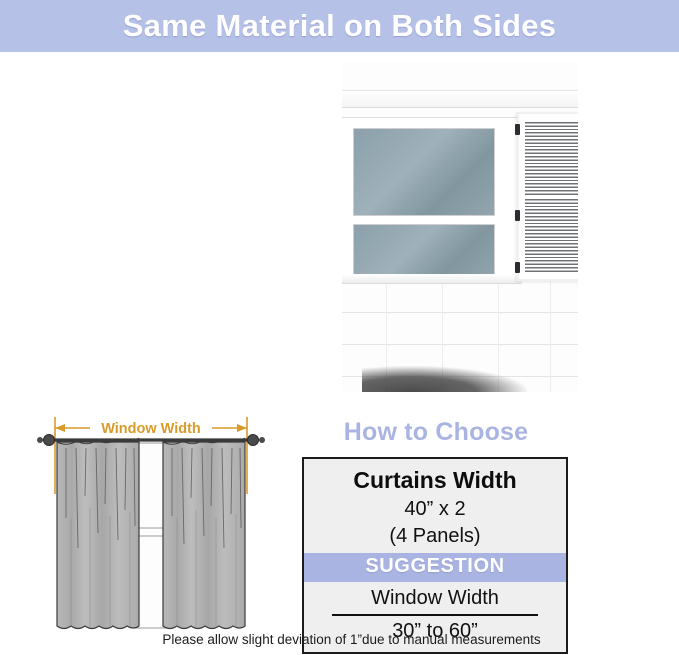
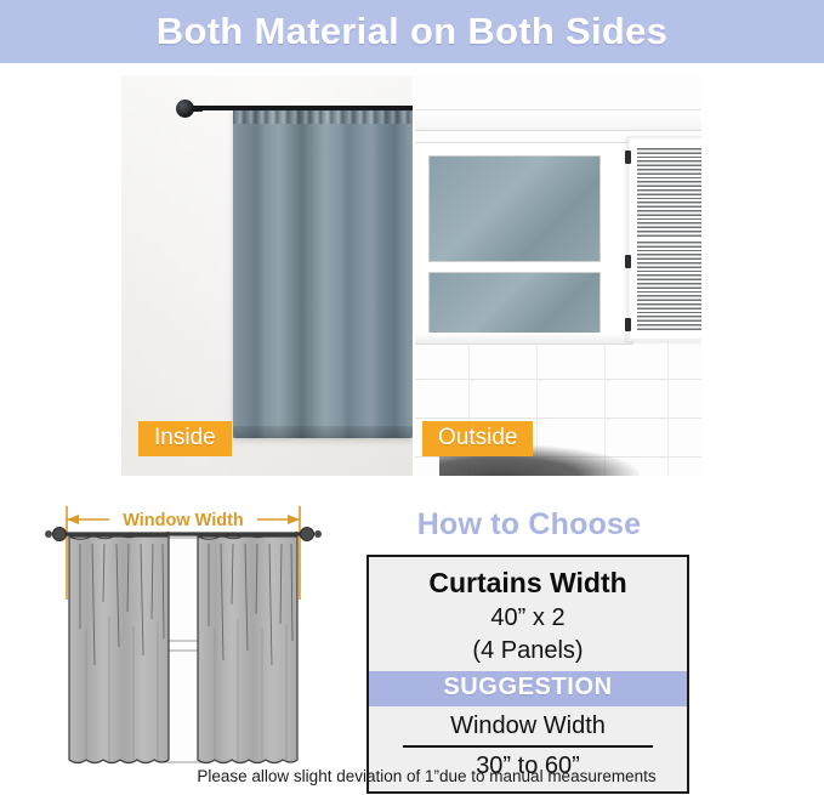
- Same Material on Both Sides
+ Both Material on Both Sides
+ Inside
+ Outside
  Window Width
  How to Choose
  Curtains Width
  40” x 2
  (4 Panels)
  SUGGESTION
  Window Width
  30” to 60”
  Please allow slight deviation of 1”due to manual measurements
